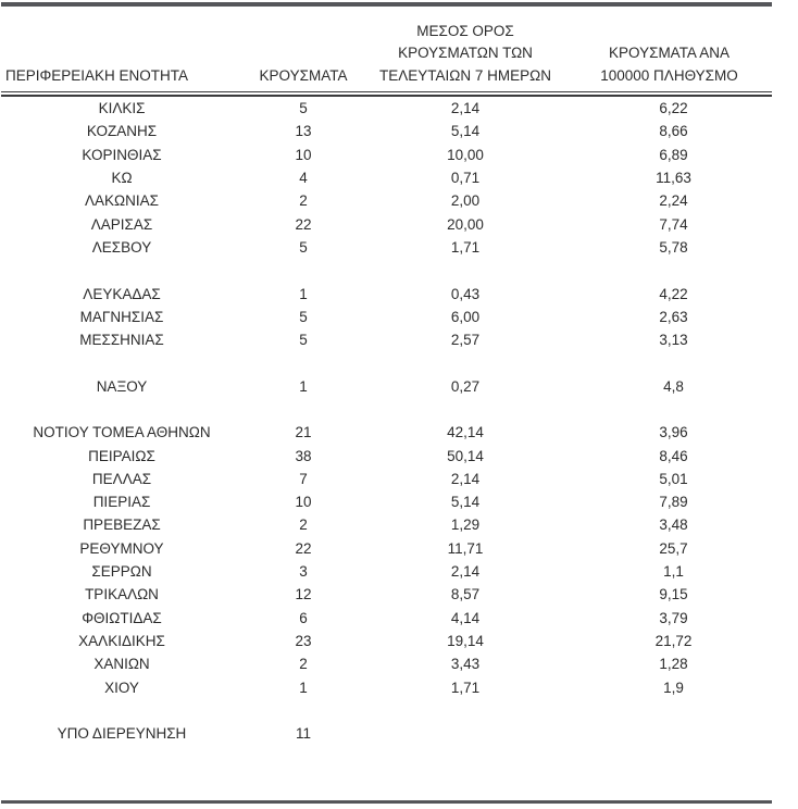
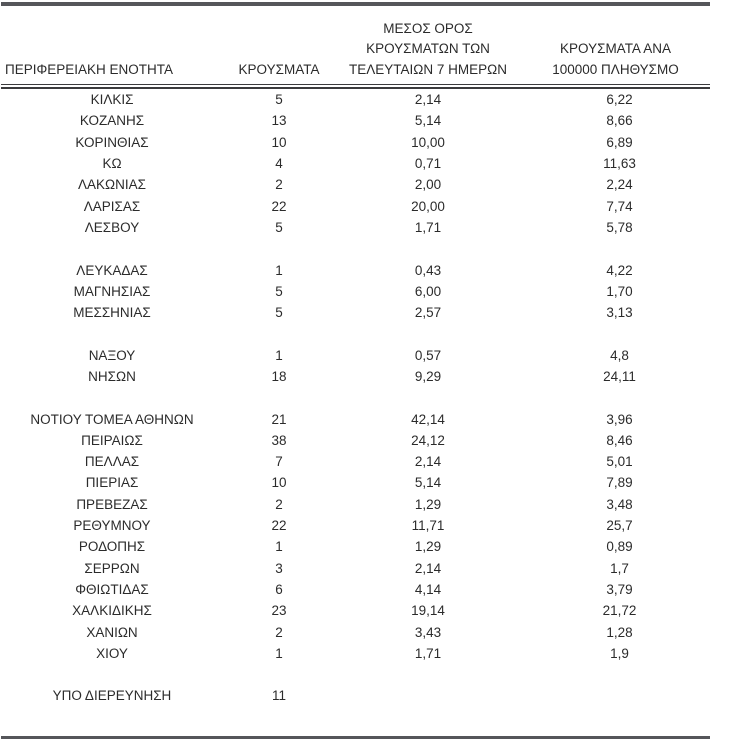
  ΠΕΡΙΦΕΡΕΙΑΚΗ ΕΝΟΤΗΤΑ	ΚΡΟΥΣΜΑΤΑ	ΜΕΣΟΣ ΟΡΟΣΚΡΟΥΣΜΑΤΩΝ ΤΩΝΤΕΛΕΥΤΑΙΩΝ 7 ΗΜΕΡΩΝ	ΚΡΟΥΣΜΑΤΑ ΑΝΑ100000 ΠΛΗΘΥΣΜΟ
  ΚΙΛΚΙΣ	5	2,14	6,22
  ΚΟΖΑΝΗΣ	13	5,14	8,66
  ΚΟΡΙΝΘΙΑΣ	10	10,00	6,89
  ΚΩ	4	0,71	11,63
  ΛΑΚΩΝΙΑΣ	2	2,00	2,24
  ΛΑΡΙΣΑΣ	22	20,00	7,74
  ΛΕΣΒΟΥ	5	1,71	5,78
  ΛΕΥΚΑΔΑΣ	1	0,43	4,22
- ΜΑΓΝΗΣΙΑΣ	5	6,00	2,63
+ ΜΑΓΝΗΣΙΑΣ	5	6,00	1,70
  ΜΕΣΣΗΝΙΑΣ	5	2,57	3,13
- ΝΑΞΟΥ	1	0,27	4,8
+ ΝΑΞΟΥ	1	0,57	4,8
+ ΝΗΣΩΝ	18	9,29	24,11
  ΝΟΤΙΟΥ ΤΟΜΕΑ ΑΘΗΝΩΝ	21	42,14	3,96
- ΠΕΙΡΑΙΩΣ	38	50,14	8,46
+ ΠΕΙΡΑΙΩΣ	38	24,12	8,46
  ΠΕΛΛΑΣ	7	2,14	5,01
  ΠΙΕΡΙΑΣ	10	5,14	7,89
  ΠΡΕΒΕΖΑΣ	2	1,29	3,48
  ΡΕΘΥΜΝΟΥ	22	11,71	25,7
+ ΡΟΔΟΠΗΣ	1	1,29	0,89
- ΣΕΡΡΩΝ	3	2,14	1,1
+ ΣΕΡΡΩΝ	3	2,14	1,7
- ΤΡΙΚΑΛΩΝ	12	8,57	9,15
  ΦΘΙΩΤΙΔΑΣ	6	4,14	3,79
  ΧΑΛΚΙΔΙΚΗΣ	23	19,14	21,72
  ΧΑΝΙΩΝ	2	3,43	1,28
  ΧΙΟΥ	1	1,71	1,9
  ΥΠΟ ΔΙΕΡΕΥΝΗΣΗ	11
